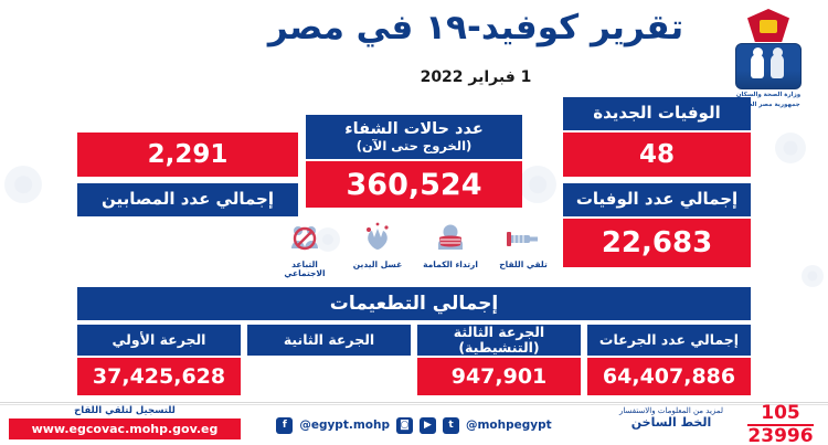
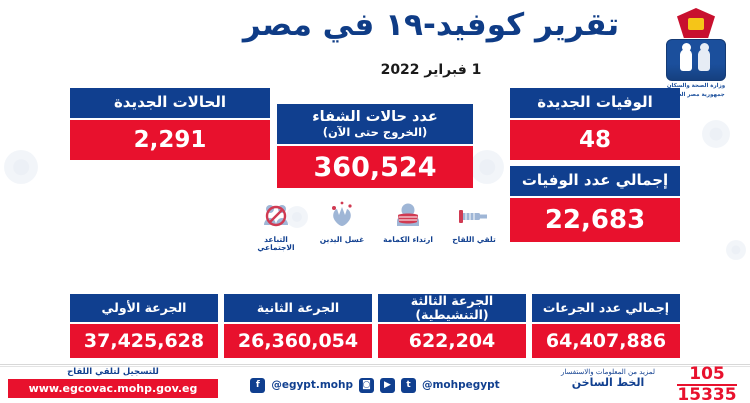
  تقرير كوفيد-١٩ في مصر
  1 فبراير 2022
  الوفيات الجديدة
  48
  إجمالي عدد الوفيات
  22,683
+ الحالات الجديدة
  2,291
- إجمالي عدد المصابين
  عدد حالات الشفاء
  (الخروج حتى الآن)
  360,524
  تلقي اللقاح
  ارتداء الكمامة
  غسل اليدين
  التباعد الاجتماعي
- إجمالي التطعيمات
  إجمالي عدد الجرعات
  64,407,886
  الجرعة الثالثة (التنشيطية)
- 947,901
+ 622,204
  الجرعة الثانية
+ 26,360,054
  الجرعة الأولي
  37,425,628
  105
- 23996
+ 15335
  لمزيد من المعلومات والاستفسار
  الخط الساخن
  f
  @egypt.mohp
  ◙
  ▶
  t
  @mohpegypt
  للتسجيل لتلقي اللقاح
  www.egcovac.mohp.gov.eg
